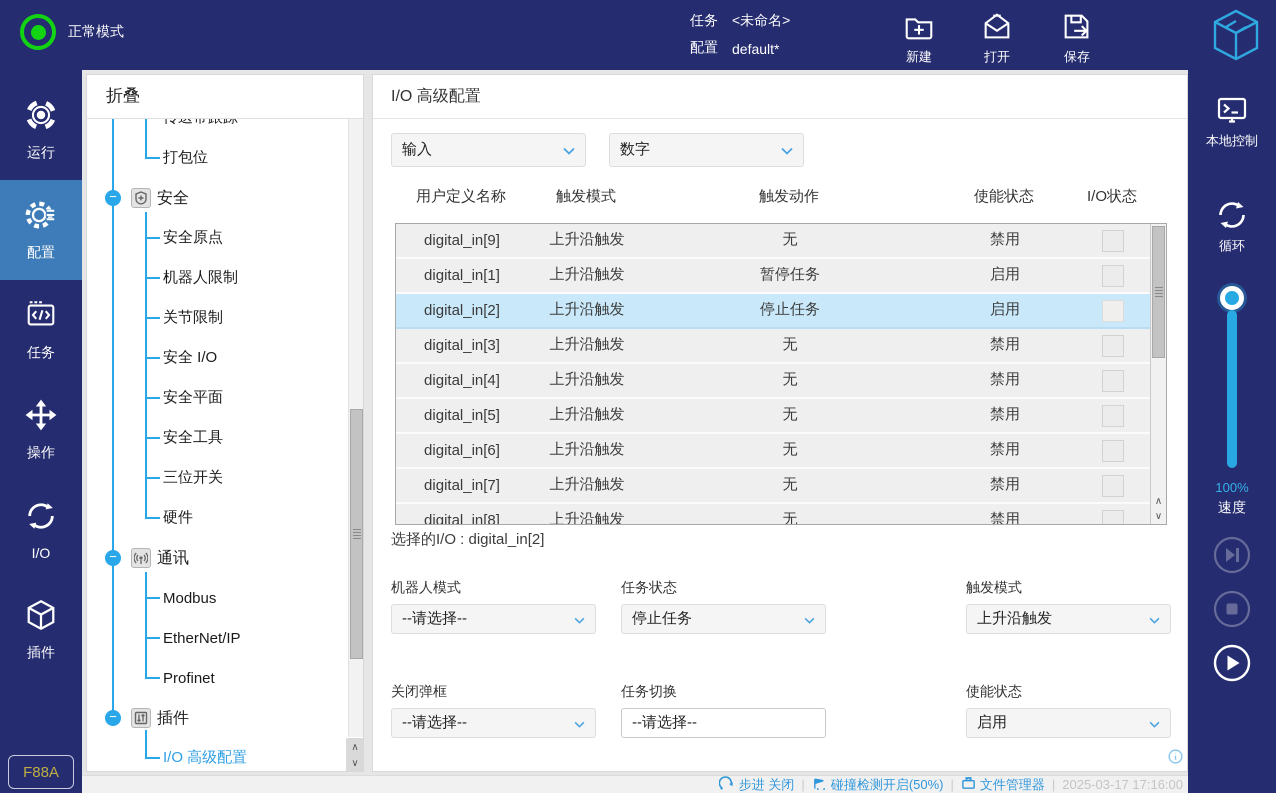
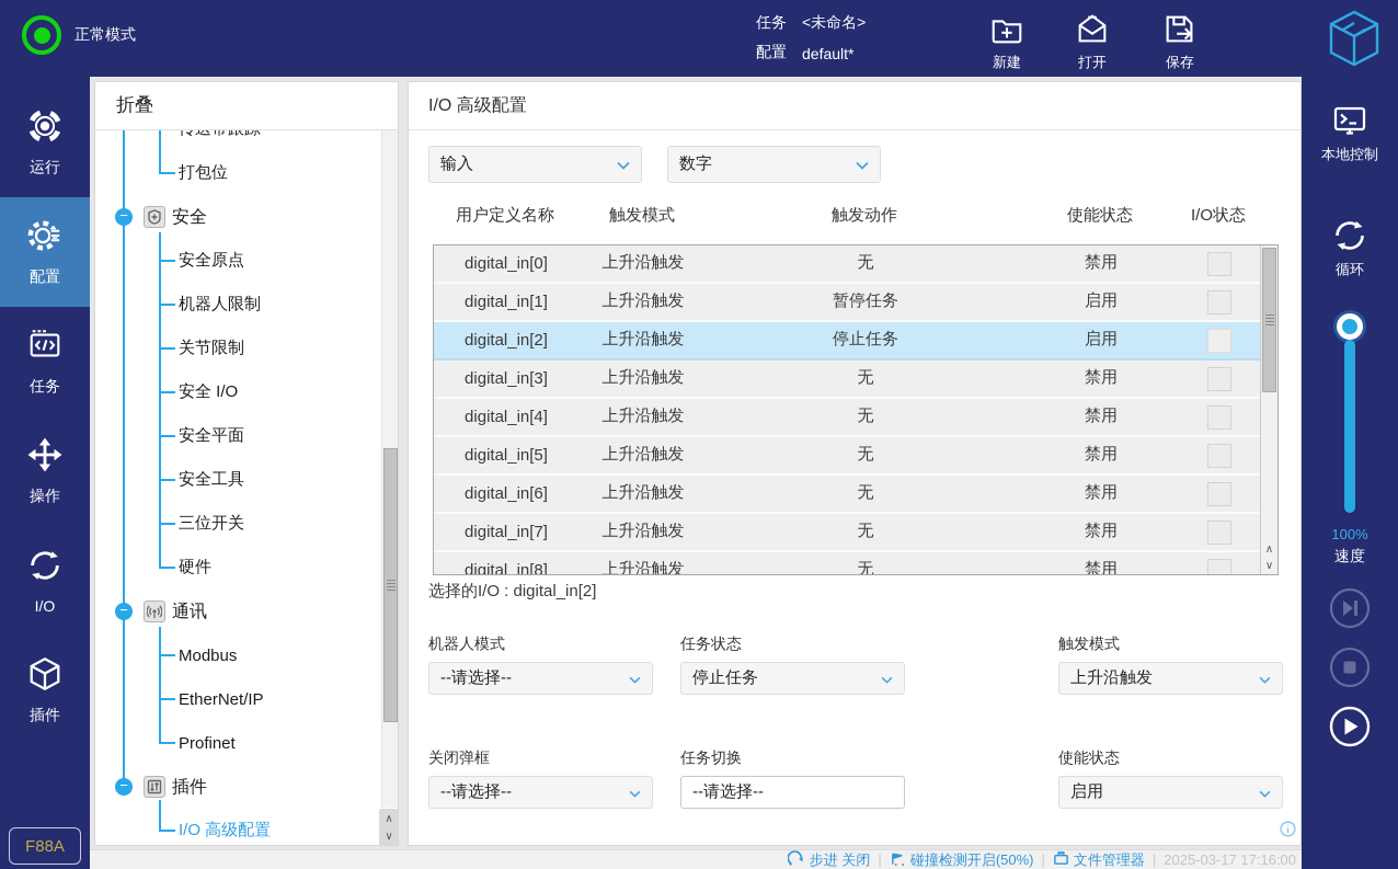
  正常模式
  任务
  <未命名>
  配置
  default*
  新建
  打开
  保存
  运行
  配置
  任务
  操作
  I/O
  插件
  F88A
  本地控制
  循环
  100%
  速度
  折叠
  打包位
  安全原点
  机器人限制
  关节限制
  安全 I/O
  安全平面
  安全工具
  三位开关
  硬件
  Modbus
  EtherNet/IP
  Profinet
  I/O 高级配置
  −
  安全
  −
  通讯
  −
  插件
  ∧
  ∨
  I/O 高级配置
  输入
  数字
  用户定义名称
  触发模式
  触发动作
  使能状态
  I/O状态
- digital_in[9]
+ digital_in[0]
  上升沿触发
  无
  禁用
  digital_in[1]
  上升沿触发
  暂停任务
  启用
  digital_in[2]
  上升沿触发
  停止任务
  启用
  digital_in[3]
  上升沿触发
  无
  禁用
  digital_in[4]
  上升沿触发
  无
  禁用
  digital_in[5]
  上升沿触发
  无
  禁用
  digital_in[6]
  上升沿触发
  无
  禁用
  digital_in[7]
  上升沿触发
  无
  禁用
  digital_in[8]
  上升沿触发
  无
  禁用
  ∧
  ∨
  选择的I/O : digital_in[2]
  机器人模式
  --请选择--
  任务状态
  停止任务
  触发模式
  上升沿触发
  关闭弹框
  --请选择--
  任务切换
  --请选择--
  使能状态
  启用
  步进 关闭
  |
  碰撞检测开启(50%)
  |
  文件管理器
  |
  2025-03-17 17:16:00
